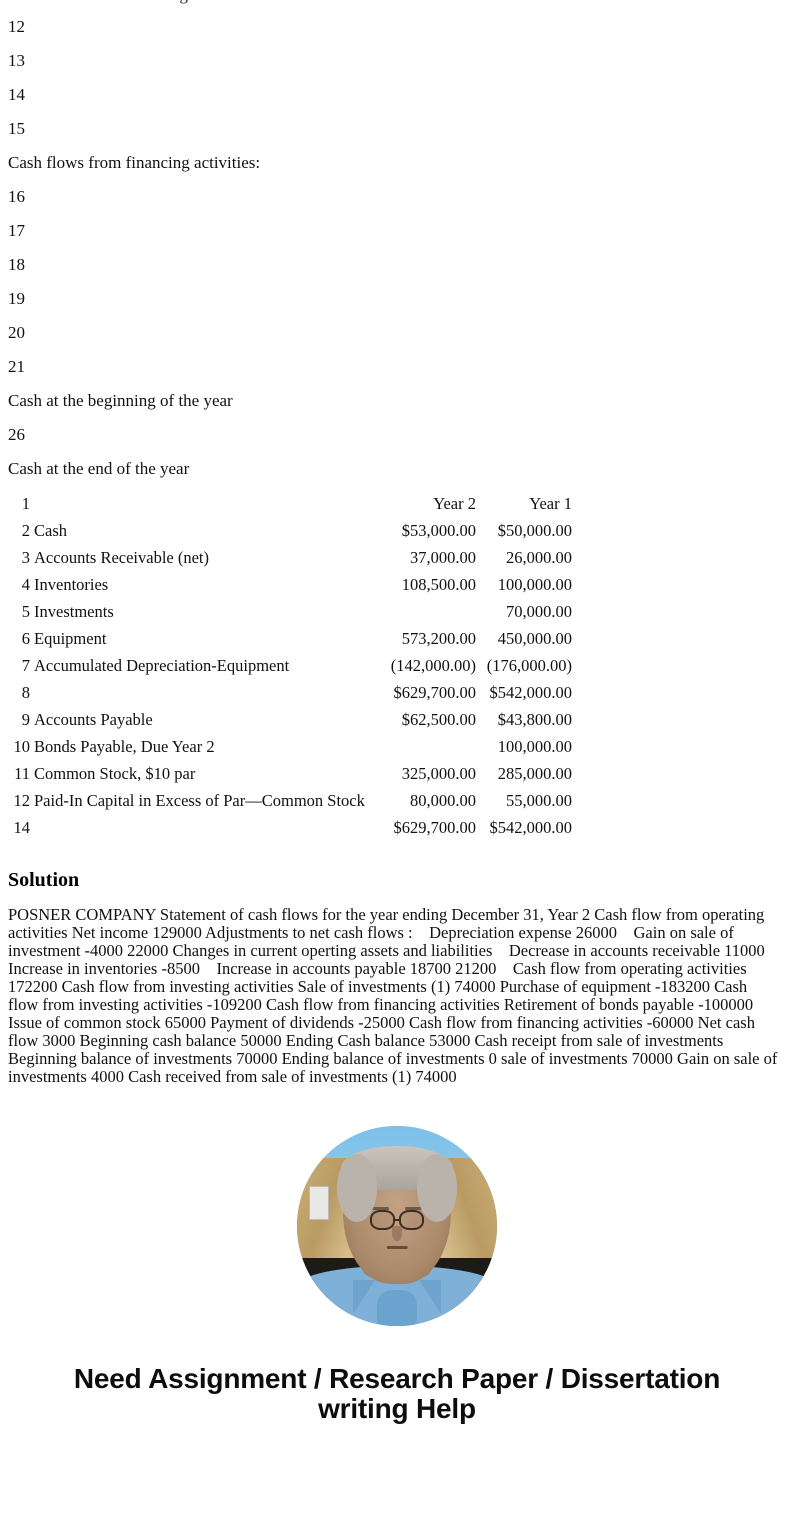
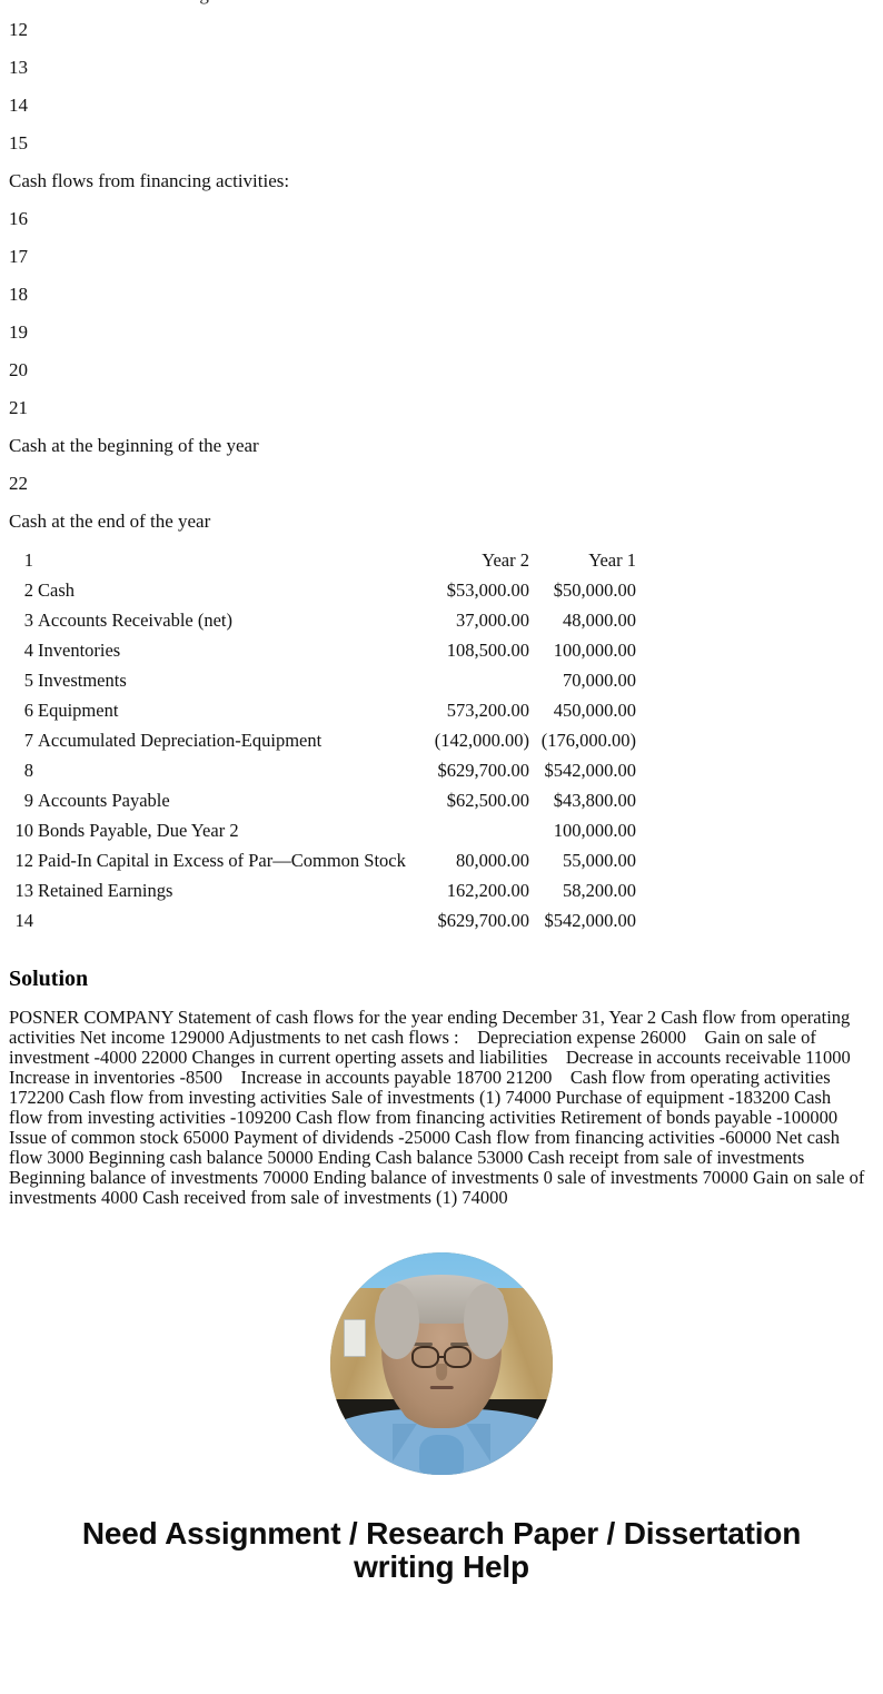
  12
  13
  14
  15
  Cash flows from financing activities:
  16
  17
  18
  19
  20
  21
  Cash at the beginning of the year
- 26
+ 22
  Cash at the end of the year
  1		Year 2	Year 1
  2	Cash	$53,000.00	$50,000.00
- 3	Accounts Receivable (net)	37,000.00	26,000.00
+ 3	Accounts Receivable (net)	37,000.00	48,000.00
  4	Inventories	108,500.00	100,000.00
  5	Investments		70,000.00
  6	Equipment	573,200.00	450,000.00
  7	Accumulated Depreciation-Equipment	(142,000.00)	(176,000.00)
  8		$629,700.00	$542,000.00
  9	Accounts Payable	$62,500.00	$43,800.00
  10	Bonds Payable, Due Year 2		100,000.00
- 11	Common Stock, $10 par	325,000.00	285,000.00
  12	Paid-In Capital in Excess of Par—Common Stock	80,000.00	55,000.00
+ 13	Retained Earnings	162,200.00	58,200.00
  14		$629,700.00	$542,000.00
  Solution
  POSNER COMPANY Statement of cash flows for the year ending December 31, Year 2 Cash flow from operating activities Net income 129000 Adjustments to net cash flows : Depreciation expense 26000 Gain on sale of investment -4000 22000 Changes in current operting assets and liabilities Decrease in accounts receivable 11000 Increase in inventories -8500 Increase in accounts payable 18700 21200 Cash flow from operating activities 172200 Cash flow from investing activities Sale of investments (1) 74000 Purchase of equipment -183200 Cash flow from investing activities -109200 Cash flow from financing activities Retirement of bonds payable -100000 Issue of common stock 65000 Payment of dividends -25000 Cash flow from financing activities -60000 Net cash flow 3000 Beginning cash balance 50000 Ending Cash balance 53000 Cash receipt from sale of investments Beginning balance of investments 70000 Ending balance of investments 0 sale of investments 70000 Gain on sale of investments 4000 Cash received from sale of investments (1) 74000
  Need Assignment / Research Paper / Dissertation
  writing Help
